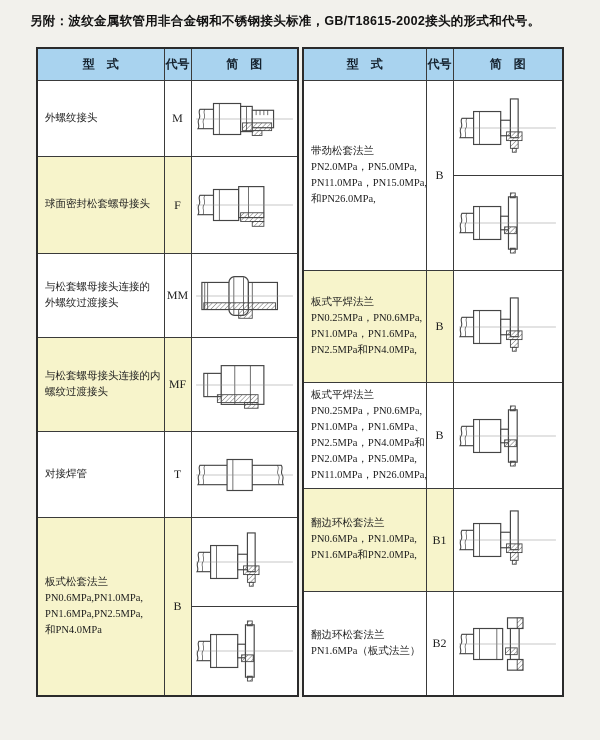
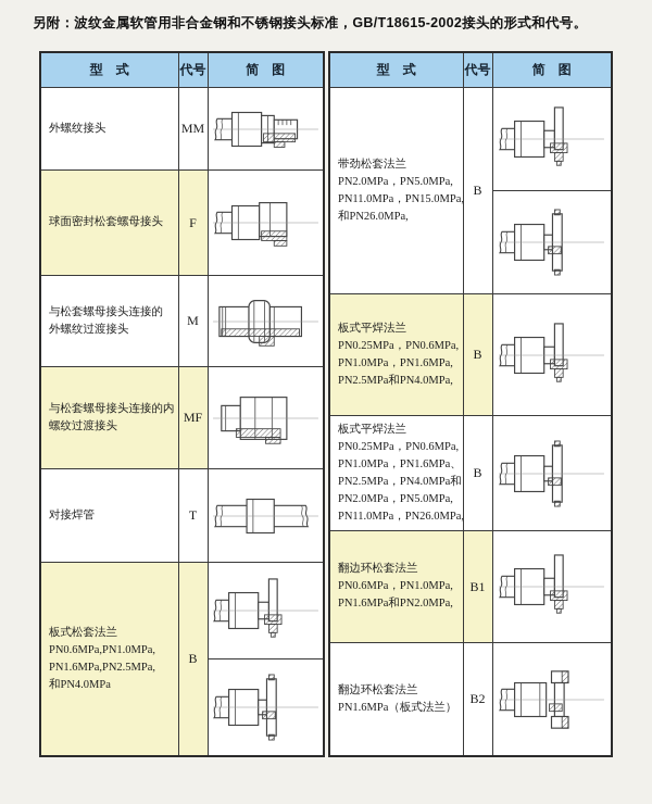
  另附：波纹金属软管用非合金钢和不锈钢接头标准，GB/T18615-2002接头的形式和代号。
  型 式	代号	简 图
- 外螺纹接头	M
+ 外螺纹接头	MM
  球面密封松套螺母接头	F
- 与松套螺母接头连接的外螺纹过渡接头	MM
+ 与松套螺母接头连接的外螺纹过渡接头	M
  与松套螺母接头连接的内螺纹过渡接头	MF
  对接焊管	T
  板式松套法兰PN0.6MPa,PN1.0MPa,PN1.6MPa,PN2.5MPa,和PN4.0MPa	B
  型 式	代号	简 图
  带劲松套法兰PN2.0MPa，PN5.0MPa,PN11.0MPa，PN15.0MPa和PN26.0MPa,	B
  板式平焊法兰PN0.25MPa，PN0.6MPa,PN1.0MPa，PN1.6MPa,PN2.5MPa和PN4.0MPa,	B
  板式平焊法兰PN0.25MPa，PN0.6MPa,PN1.0MPa，PN1.6MPa、PN2.5MPa，PN4.0MPa和PN2.0MPa，PN5.0MPa,PN11.0MPa，PN26.0MPa	B
  翻边环松套法兰PN0.6MPa，PN1.0MPa,PN1.6MPa和PN2.0MPa,	B1
  翻边环松套法兰PN1.6MPa（板式法兰）	B2
